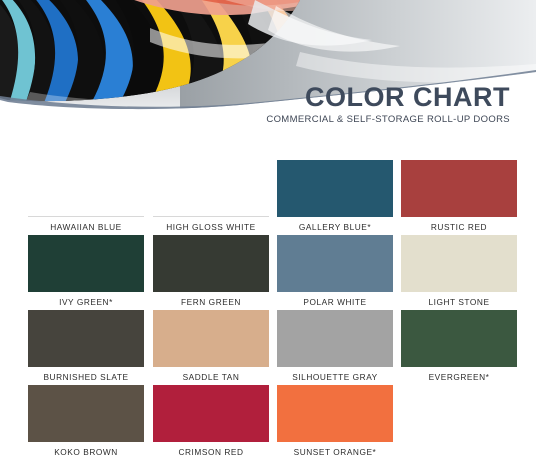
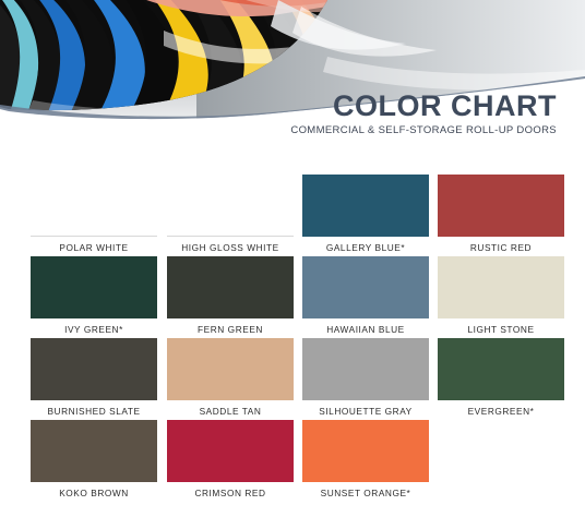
  COLOR CHART
  COMMERCIAL & SELF-STORAGE ROLL-UP DOORS
- HAWAIIAN BLUE
+ POLAR WHITE
  HIGH GLOSS WHITE
  GALLERY BLUE*
  RUSTIC RED
  IVY GREEN*
  FERN GREEN
- POLAR WHITE
+ HAWAIIAN BLUE
  LIGHT STONE
  BURNISHED SLATE
  SADDLE TAN
  SILHOUETTE GRAY
  EVERGREEN*
  KOKO BROWN
  CRIMSON RED
  SUNSET ORANGE*
